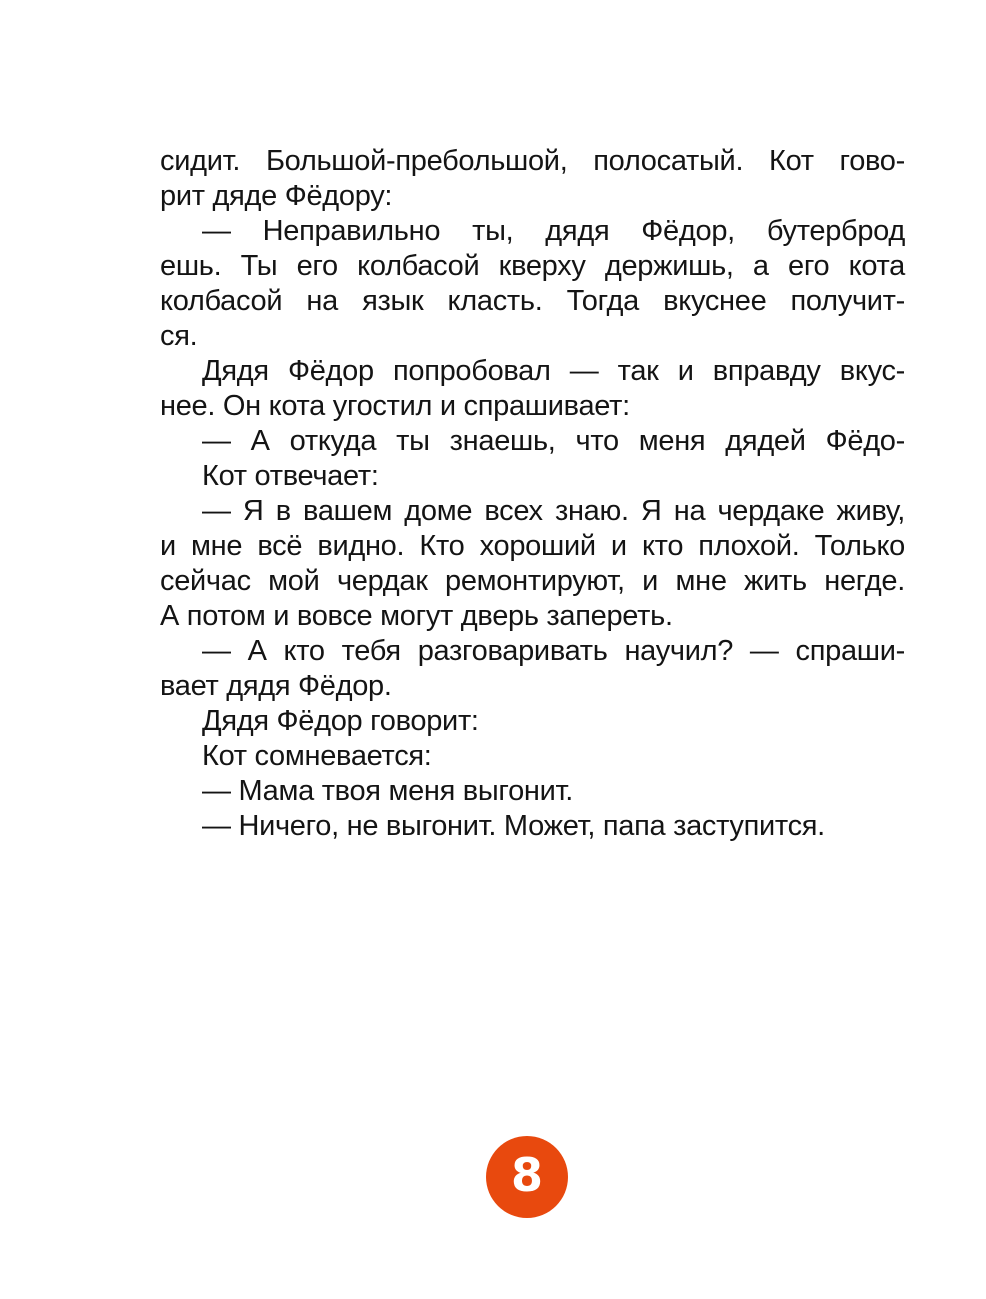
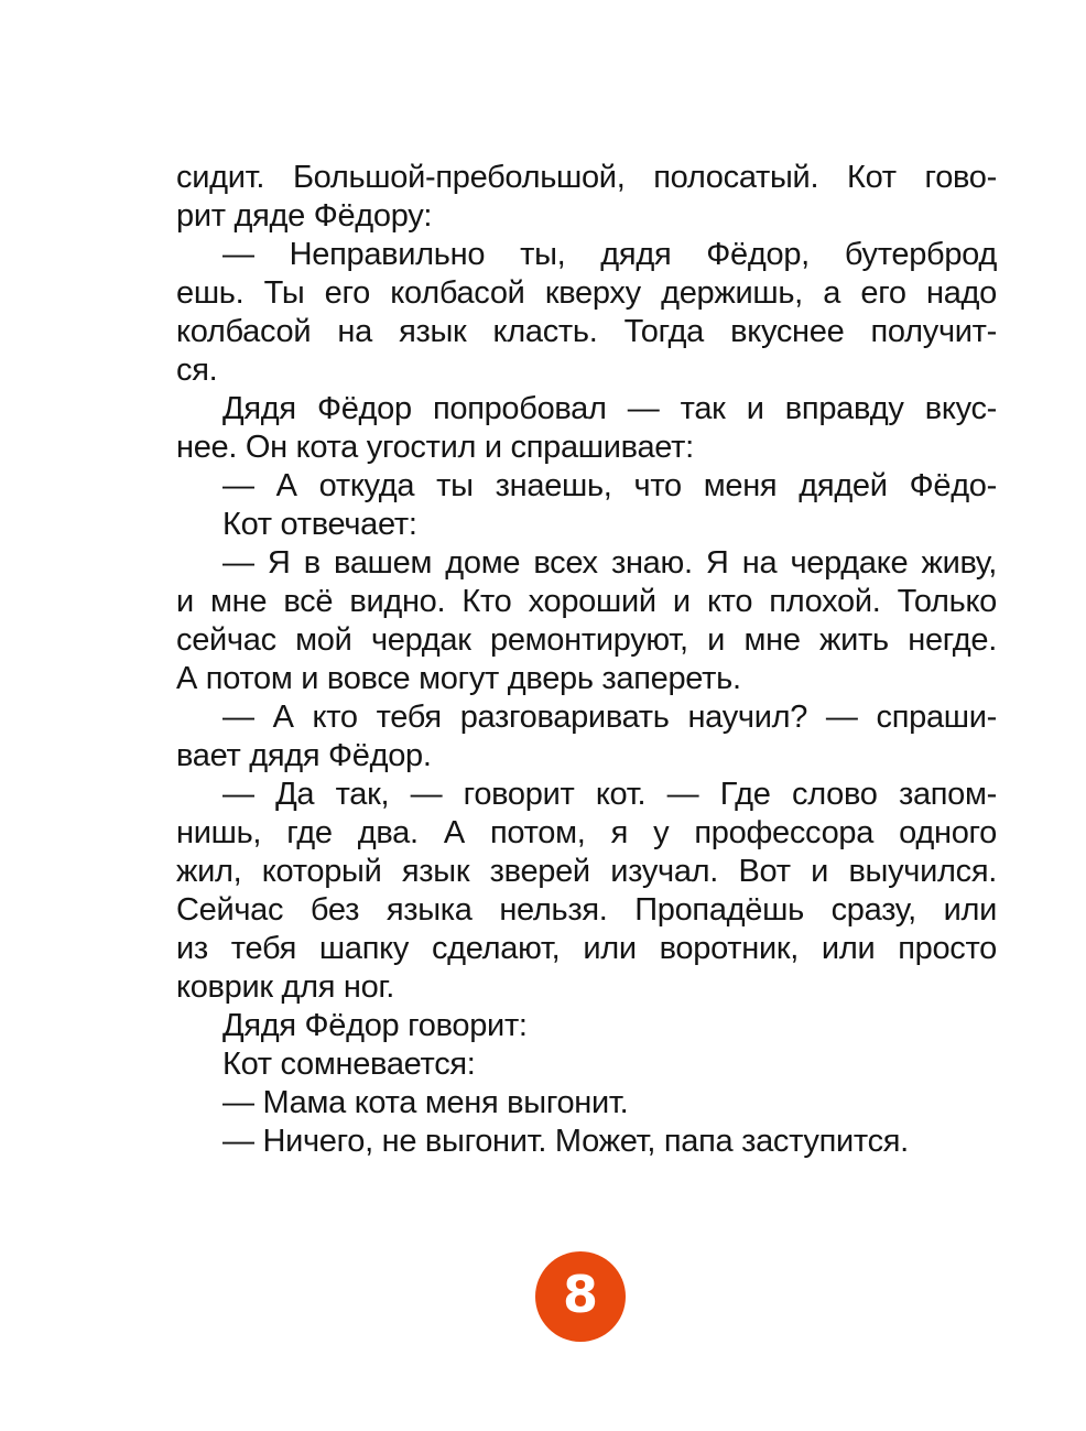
  сидит. Большой-пребольшой, полосатый. Кот гово-
  рит дяде Фёдору:
  — Неправильно ты, дядя Фёдор, бутерброд
- ешь. Ты его колбасой кверху держишь, а его кота
+ ешь. Ты его колбасой кверху держишь, а его надо
  колбасой на язык класть. Тогда вкуснее получит-
  ся.
  Дядя Фёдор попробовал — так и вправду вкус-
  нее. Он кота угостил и спрашивает:
  — А откуда ты знаешь, что меня дядей Фёдо-
  Кот отвечает:
  — Я в вашем доме всех знаю. Я на чердаке живу,
  и мне всё видно. Кто хороший и кто плохой. Только
  сейчас мой чердак ремонтируют, и мне жить негде.
  А потом и вовсе могут дверь запереть.
  — А кто тебя разговаривать научил? — спраши-
  вает дядя Фёдор.
+ — Да так, — говорит кот. — Где слово запом-
+ нишь, где два. А потом, я у профессора одного
+ жил, который язык зверей изучал. Вот и выучился.
+ Сейчас без языка нельзя. Пропадёшь сразу, или
+ из тебя шапку сделают, или воротник, или просто
+ коврик для ног.
  Дядя Фёдор говорит:
  Кот сомневается:
- — Мама твоя меня выгонит.
+ — Мама кота меня выгонит.
  — Ничего, не выгонит. Может, папа заступится.
  8
